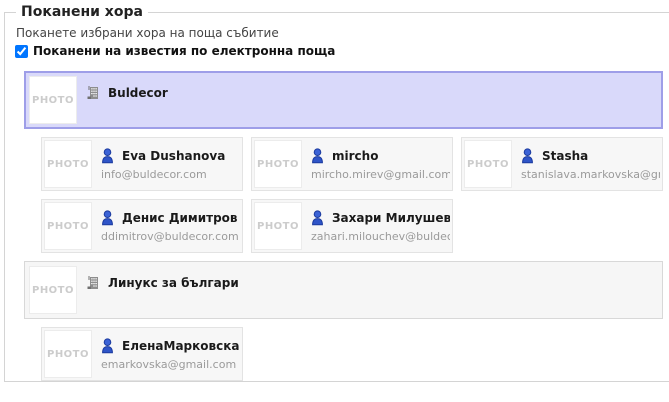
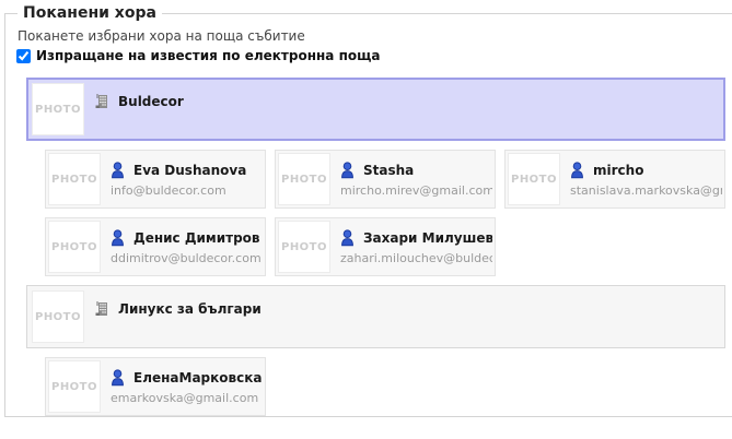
  Поканени хора
  Поканете избрани хора на поща събитие
- Поканени на известия по електронна поща
+ Изпращане на известия по електронна поща
  PHOTO
  Buldecor
  PHOTO
  Eva Dushanova
  info@buldecor.com
  PHOTO
- mircho
+ Stasha
  mircho.mirev@gmail.com
  PHOTO
- Stasha
+ mircho
  stanislava.markovska@g
  PHOTO
  Денис Димитров
  ddimitrov@buldecor.com
  PHOTO
  Захари Милушев
  zahari.milouchev@buldec
  PHOTO
  Линукс за българи
  PHOTO
  ЕленаМарковска
  emarkovska@gmail.com
